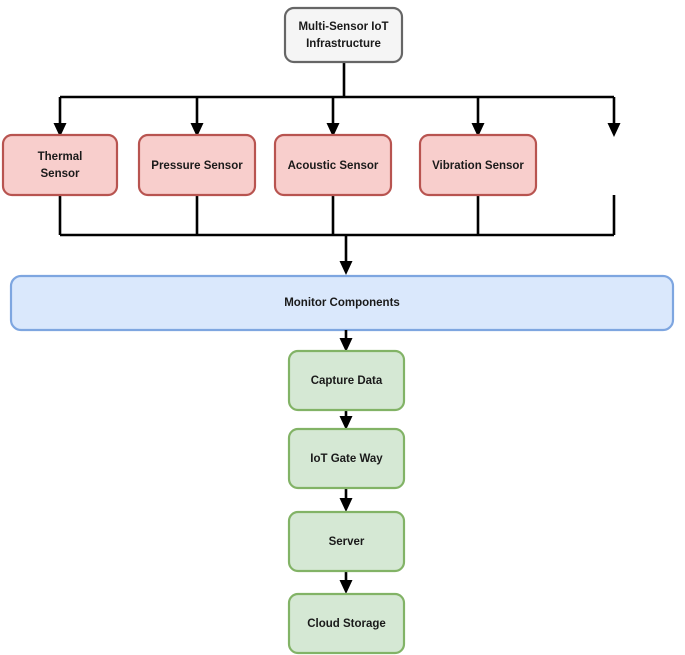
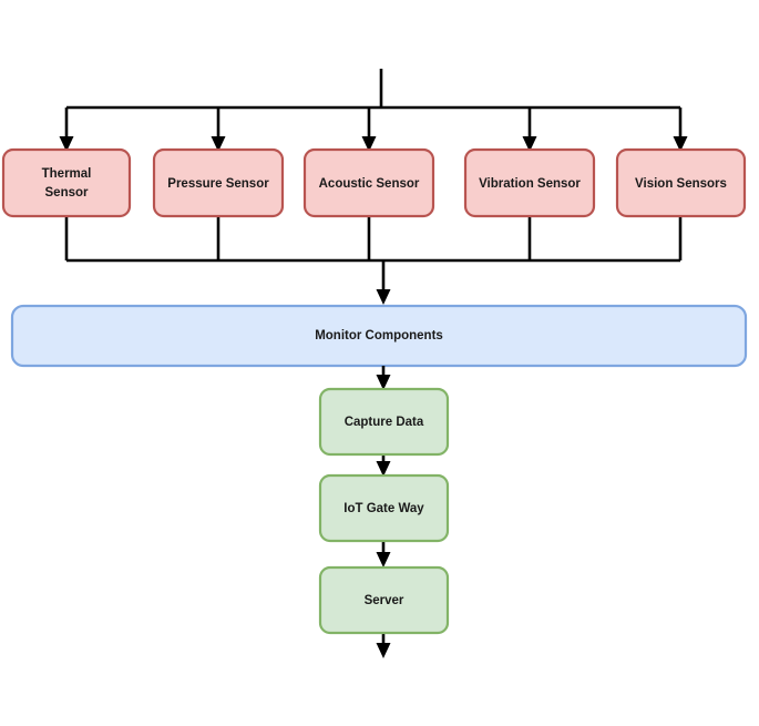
- Multi-Sensor IoT
- Infrastructure
  Thermal
  Sensor
  Pressure Sensor
  Acoustic Sensor
  Vibration Sensor
+ Vision Sensors
  Monitor Components
  Capture Data
  IoT Gate Way
  Server
- Cloud Storage
